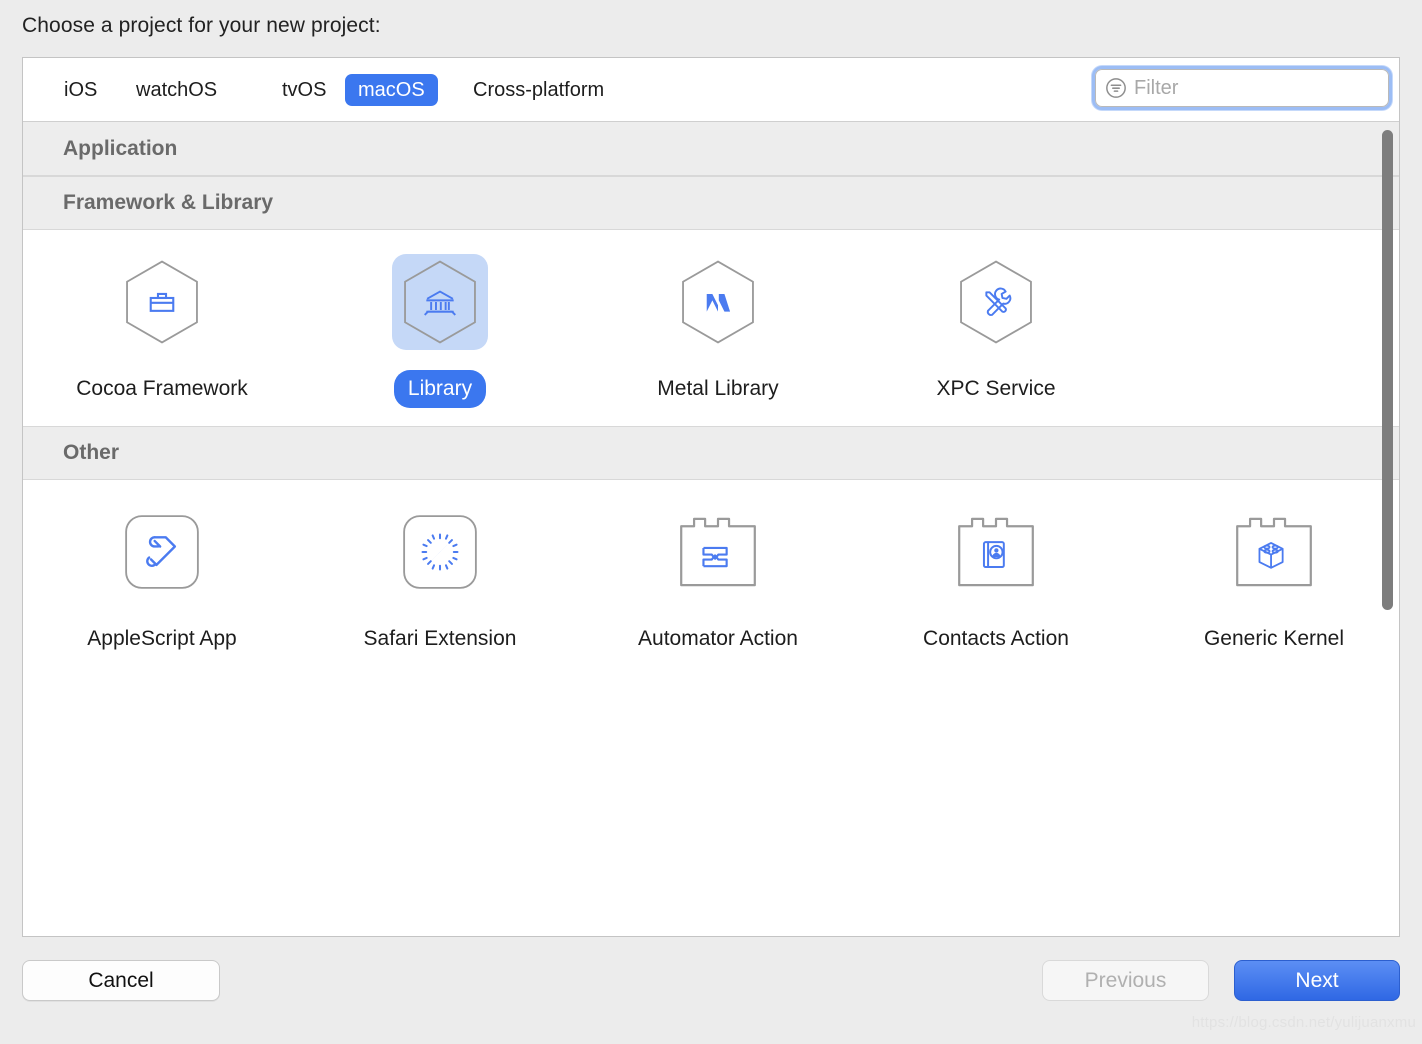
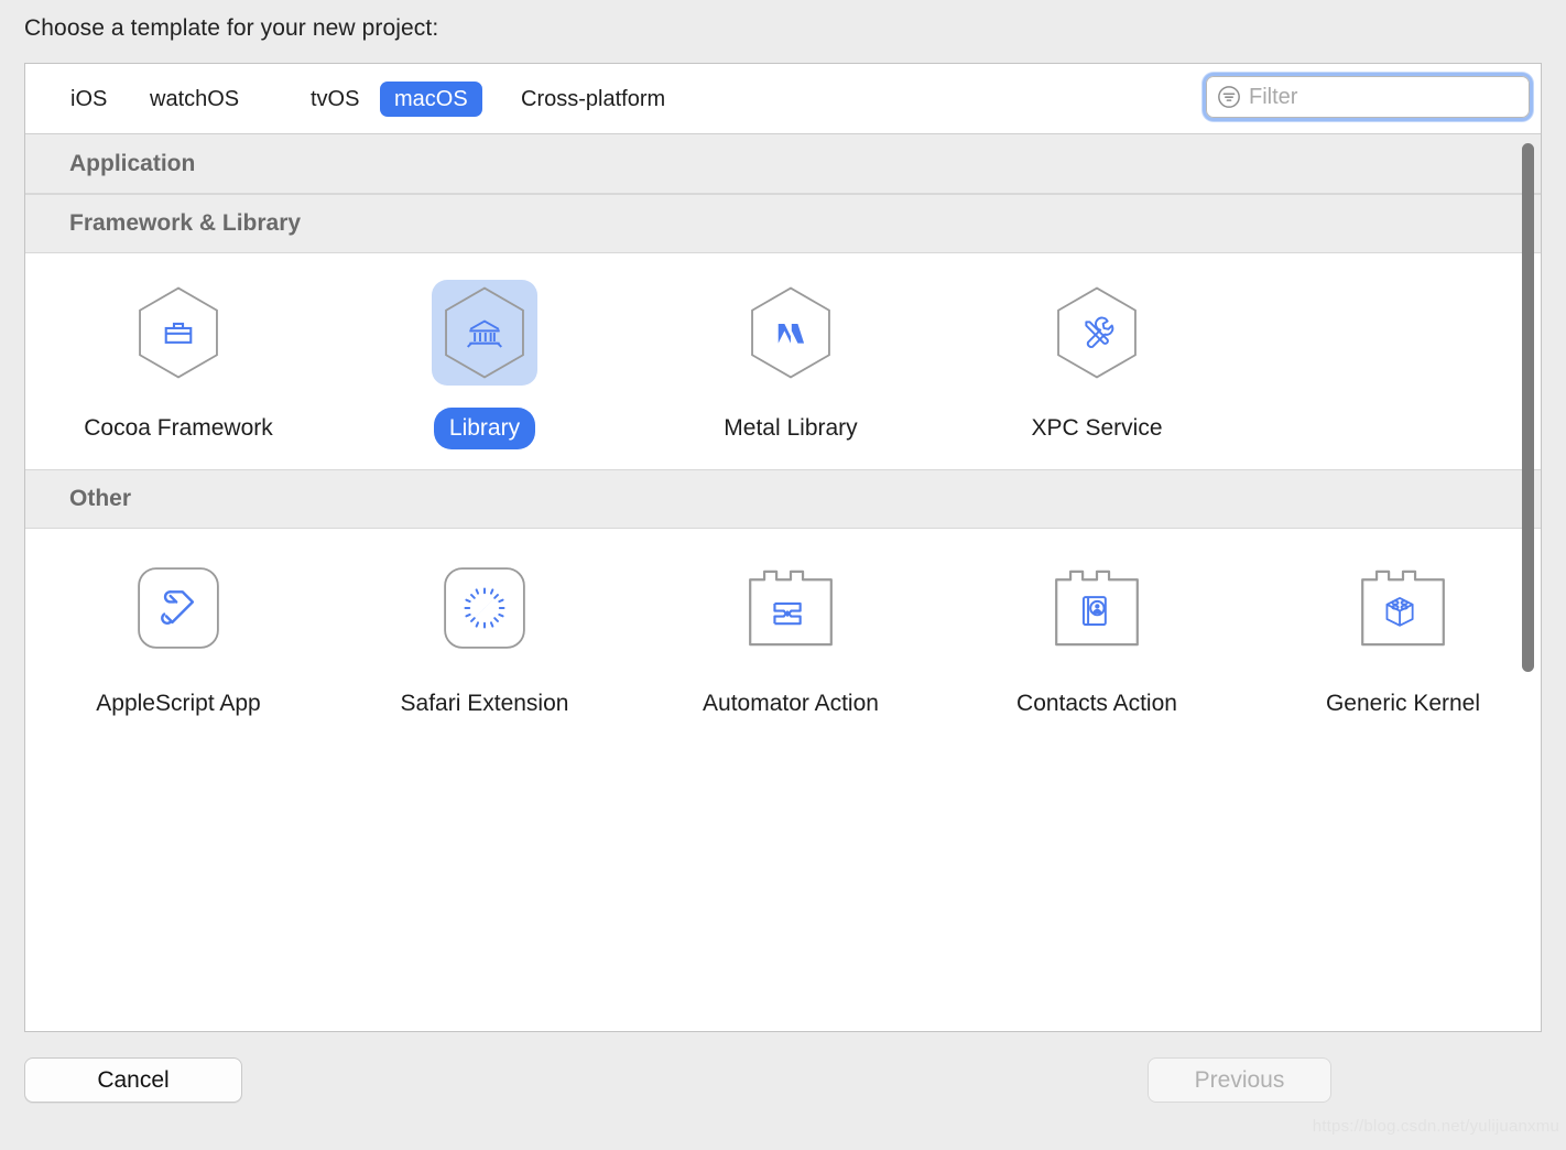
- Choose a project for your new project:
+ Choose a template for your new project:
  iOS
  watchOS
  tvOS
  macOS
  Cross-platform
  Filter
  Application
  Framework & Library
  Cocoa Framework
  Library
  Metal Library
  XPC Service
  Other
  AppleScript App
  Safari Extension
  Automator Action
  Contacts Action
  Generic Kernel
  Cancel
  Previous
- Next
